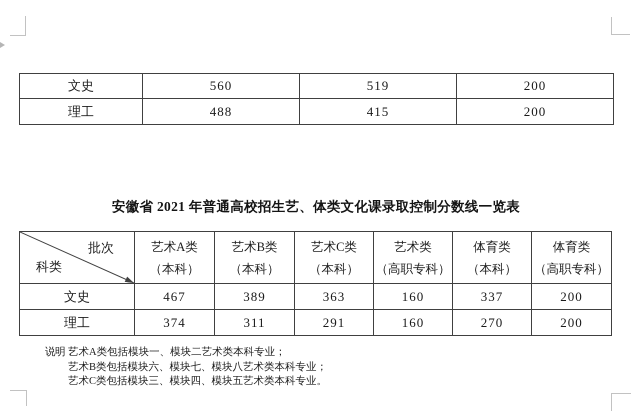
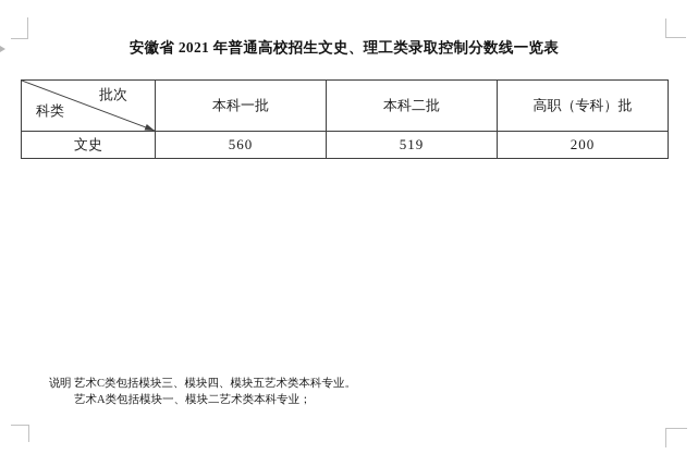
+ 安徽省 2021 年普通高校招生文史、理工类录取控制分数线一览表
+ 批次 科类	本科一批	本科二批	高职（专科）批
  文史	560	519	200
- 理工	488	415	200
- 安徽省 2021 年普通高校招生艺、体类文化课录取控制分数线一览表
- 批次 科类	艺术A类 （本科）	艺术B类 （本科）	艺术C类 （本科）	艺术类 （高职专科）	体育类 （本科）	体育类 （高职专科）
- 文史	467	389	363	160	337	200
- 理工	374	311	291	160	270	200
- 说明 艺术A类包括模块一、模块二艺术类本科专业；
+ 说明 艺术C类包括模块三、模块四、模块五艺术类本科专业。
- 艺术B类包括模块六、模块七、模块八艺术类本科专业；
- 艺术C类包括模块三、模块四、模块五艺术类本科专业。
+ 艺术A类包括模块一、模块二艺术类本科专业；
